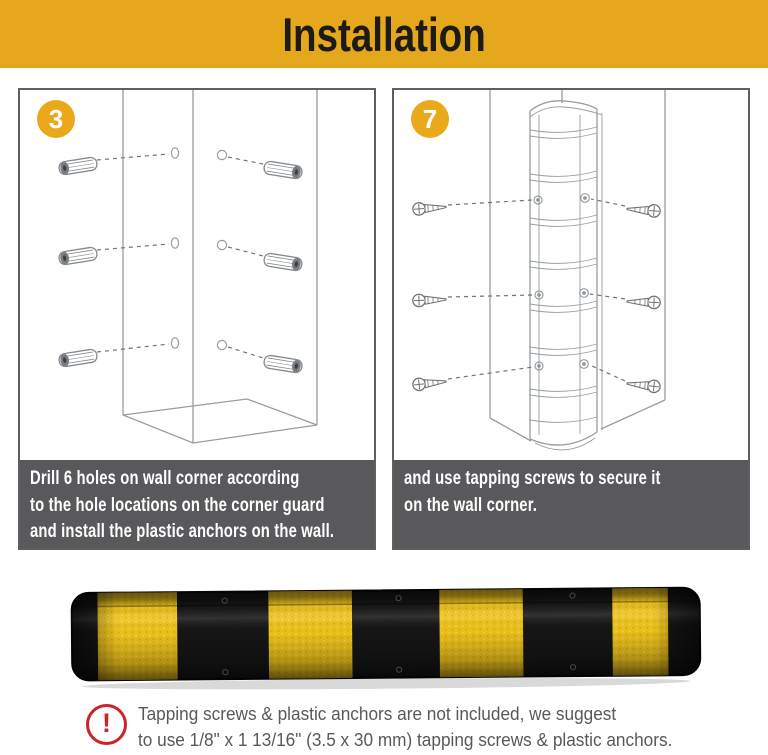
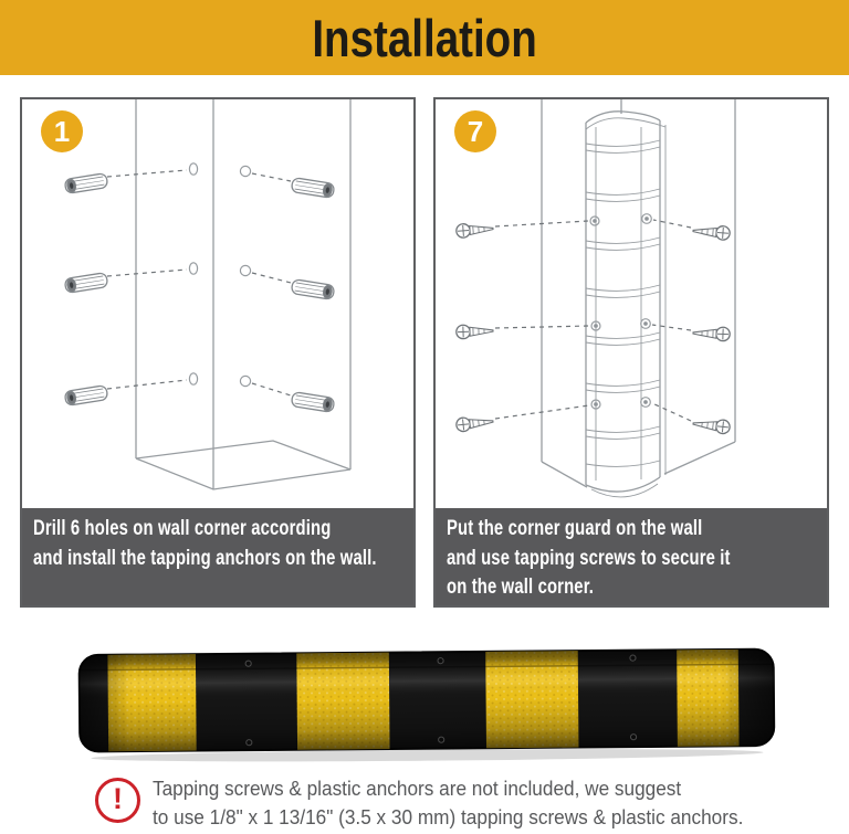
  Installation
- 3
+ 1
  Drill 6 holes on wall corner according
- to the hole locations on the corner guard
- and install the plastic anchors on the wall.
+ and install the tapping anchors on the wall.
  7
+ Put the corner guard on the wall
  and use tapping screws to secure it
  on the wall corner.
  !
  Tapping screws & plastic anchors are not included, we suggest
  to use 1/8" x 1 13/16" (3.5 x 30 mm) tapping screws & plastic anchors.
